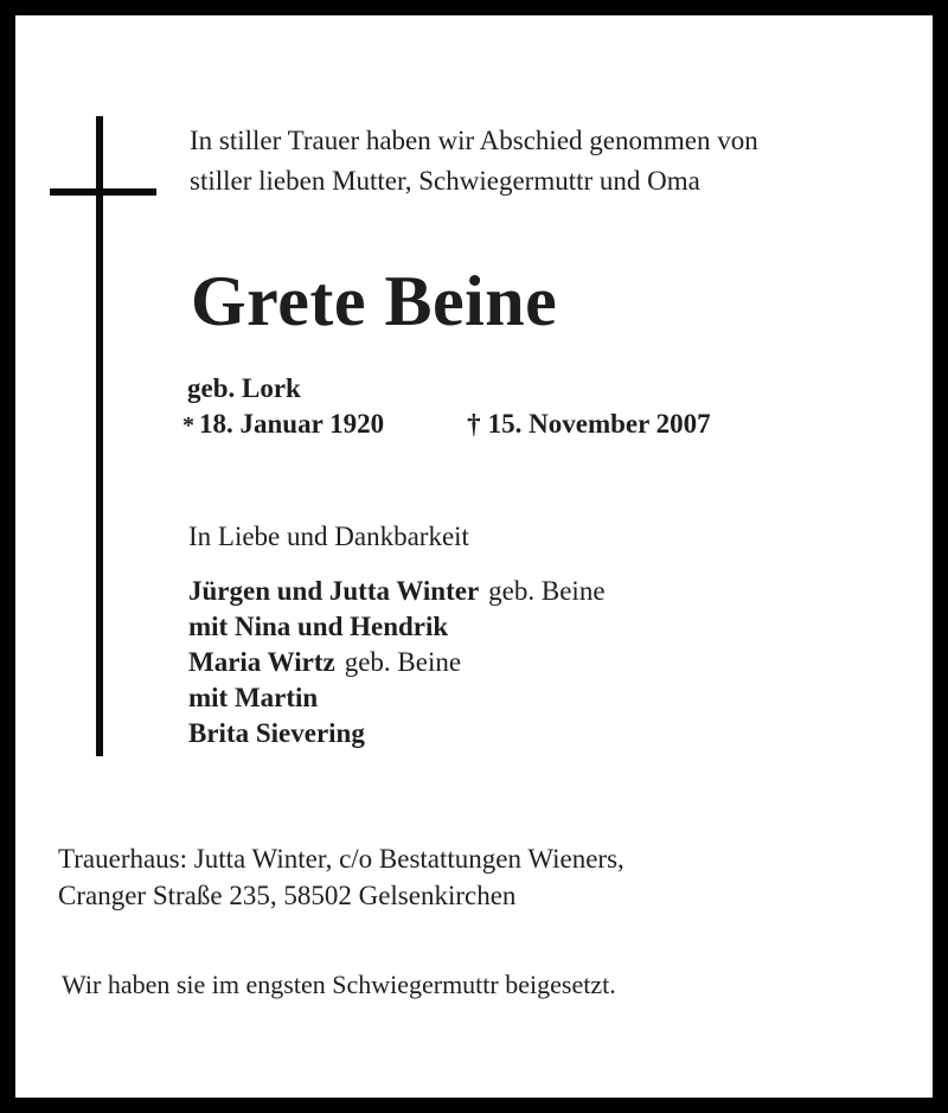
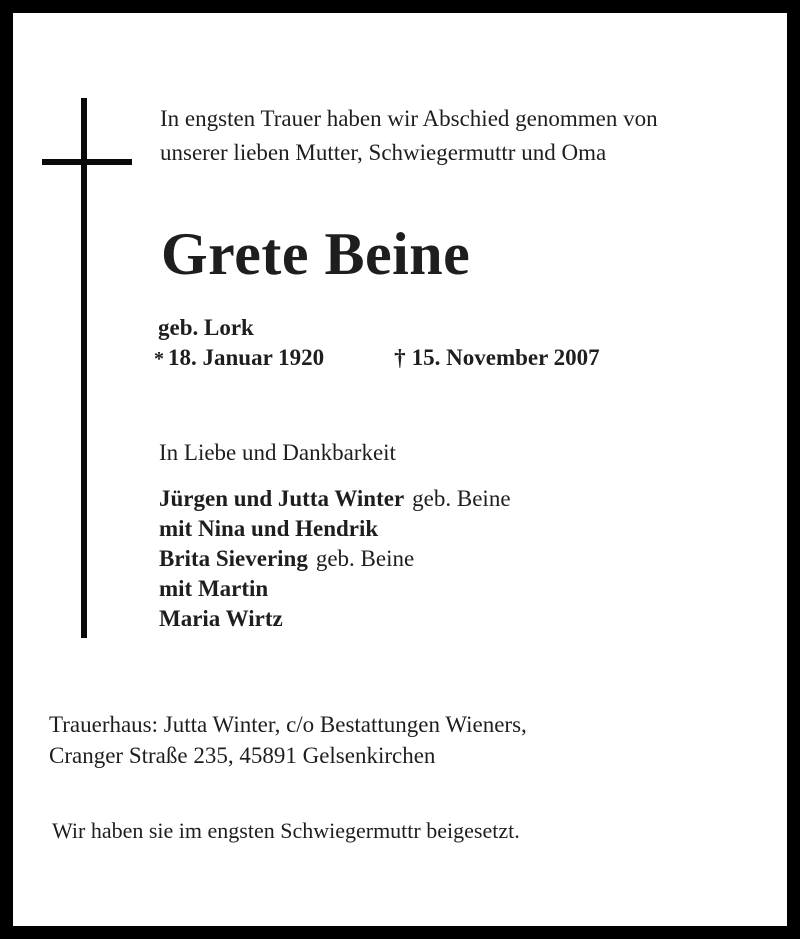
- In stiller Trauer haben wir Abschied genommen von
+ In engsten Trauer haben wir Abschied genommen von
- stiller lieben Mutter, Schwiegermuttr und Oma
+ unserer lieben Mutter, Schwiegermuttr und Oma
  Grete Beine
  geb. Lork
  * 18. Januar 1920
  † 15. November 2007
  In Liebe und Dankbarkeit
  Jürgen und Jutta Winter geb. Beine
  mit Nina und Hendrik
- Maria Wirtz geb. Beine
+ Brita Sievering geb. Beine
  mit Martin
- Brita Sievering
+ Maria Wirtz
  Trauerhaus: Jutta Winter, c/o Bestattungen Wieners,
- Cranger Straße 235, 58502 Gelsenkirchen
+ Cranger Straße 235, 45891 Gelsenkirchen
  Wir haben sie im engsten Schwiegermuttr beigesetzt.
